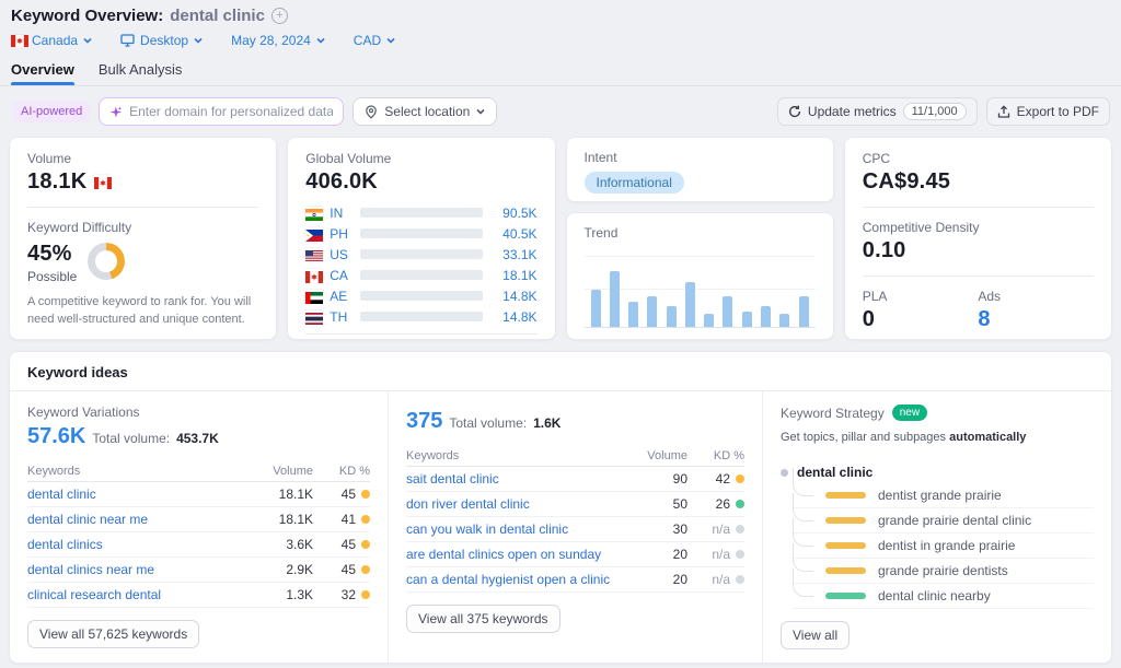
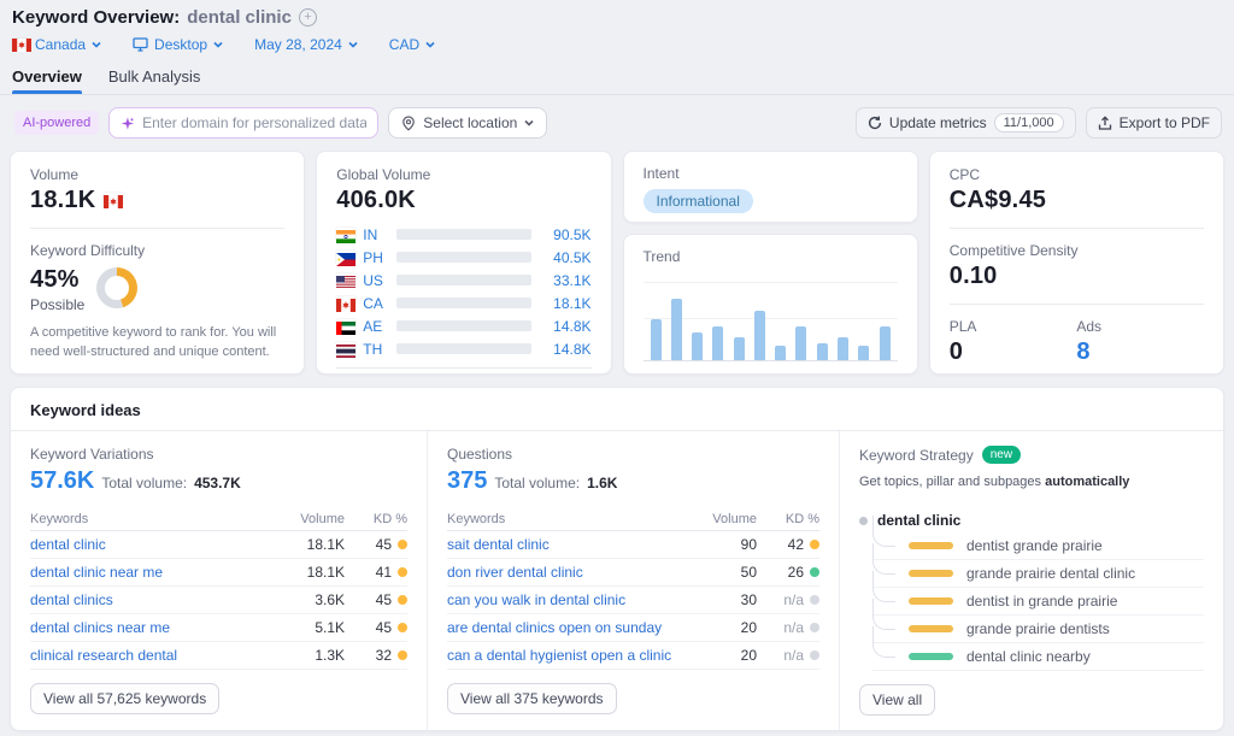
  Keyword Overview:
  dental clinic
  +
  Canada
  Desktop
  May 28, 2024
  CAD
  Overview
  Bulk Analysis
  AI-powered
  Enter domain for personalized data
  Select location
  Update metrics
  11/1,000
  Export to PDF
  Volume
  18.1K
  Keyword Difficulty
  45%
  Possible
  A competitive keyword to rank for. You will need well-structured and unique content.
  Global Volume
  406.0K
  IN
  90.5K
  PH
  40.5K
  US
  33.1K
  CA
  18.1K
  AE
  14.8K
  TH
  14.8K
  Intent
  Informational
  Trend
  CPC
  CA$9.45
  Competitive Density
  0.10
  PLA
  0
  Ads
  8
  Keyword ideas
  Keyword Variations
  57.6K
  Total volume:
  453.7K
  Keywords
  Volume
  KD %
  dental clinic
  18.1K
  45
  dental clinic near me
  18.1K
  41
  dental clinics
  3.6K
  45
  dental clinics near me
- 2.9K
+ 5.1K
  45
  clinical research dental
  1.3K
  32
  View all 57,625 keywords
+ Questions
  375
  Total volume:
  1.6K
  Keywords
  Volume
  KD %
  sait dental clinic
  90
  42
  don river dental clinic
  50
  26
  can you walk in dental clinic
  30
  n/a
  are dental clinics open on sunday
  20
  n/a
  can a dental hygienist open a clinic
  20
  n/a
  View all 375 keywords
  Keyword Strategy
  new
  Get topics, pillar and subpages automatically
  dental clinic
  dentist grande prairie
  grande prairie dental clinic
  dentist in grande prairie
  grande prairie dentists
  dental clinic nearby
  View all
